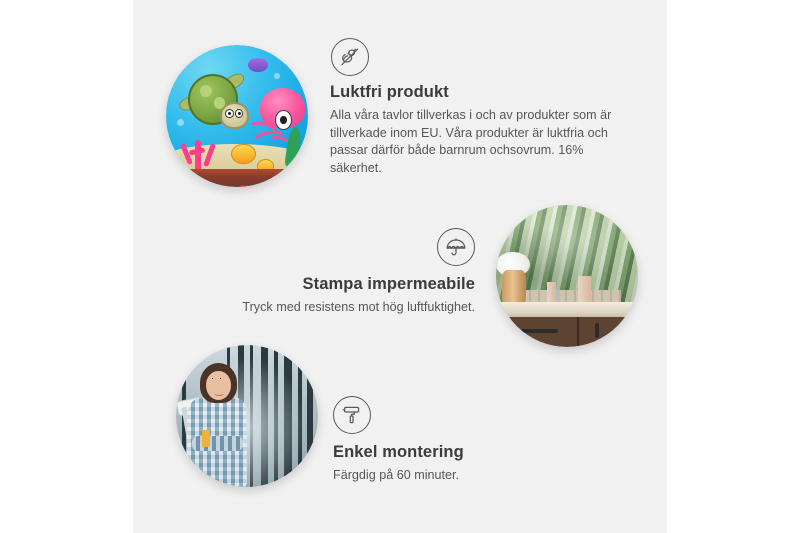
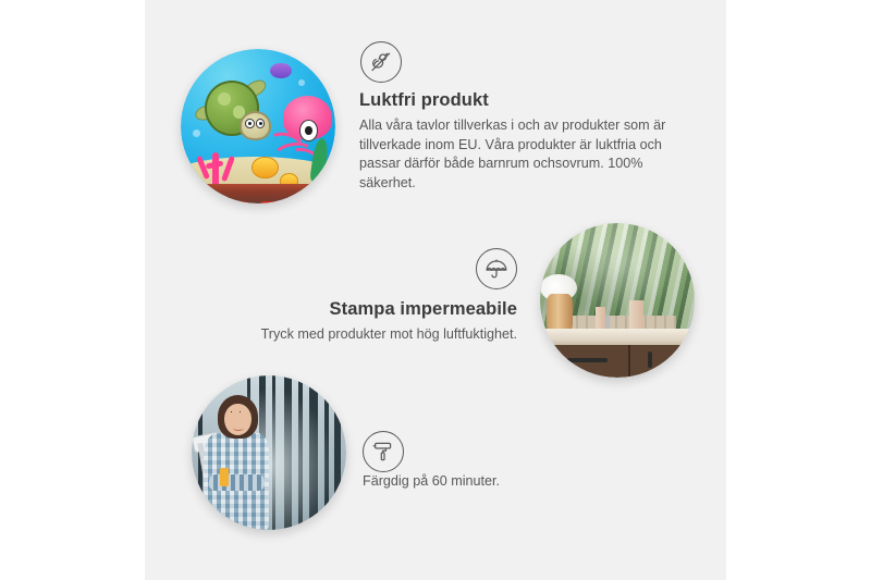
  Luktfri produkt
- Alla våra tavlor tillverkas i och av produkter som är tillverkade inom EU. Våra produkter är luktfria och passar därför både barnrum ochsovrum. 16% säkerhet.
+ Alla våra tavlor tillverkas i och av produkter som är tillverkade inom EU. Våra produkter är luktfria och passar därför både barnrum ochsovrum. 100% säkerhet.
  Stampa impermeabile
- Tryck med resistens mot hög luftfuktighet.
+ Tryck med produkter mot hög luftfuktighet.
- Enkel montering
  Färgdig på 60 minuter.
